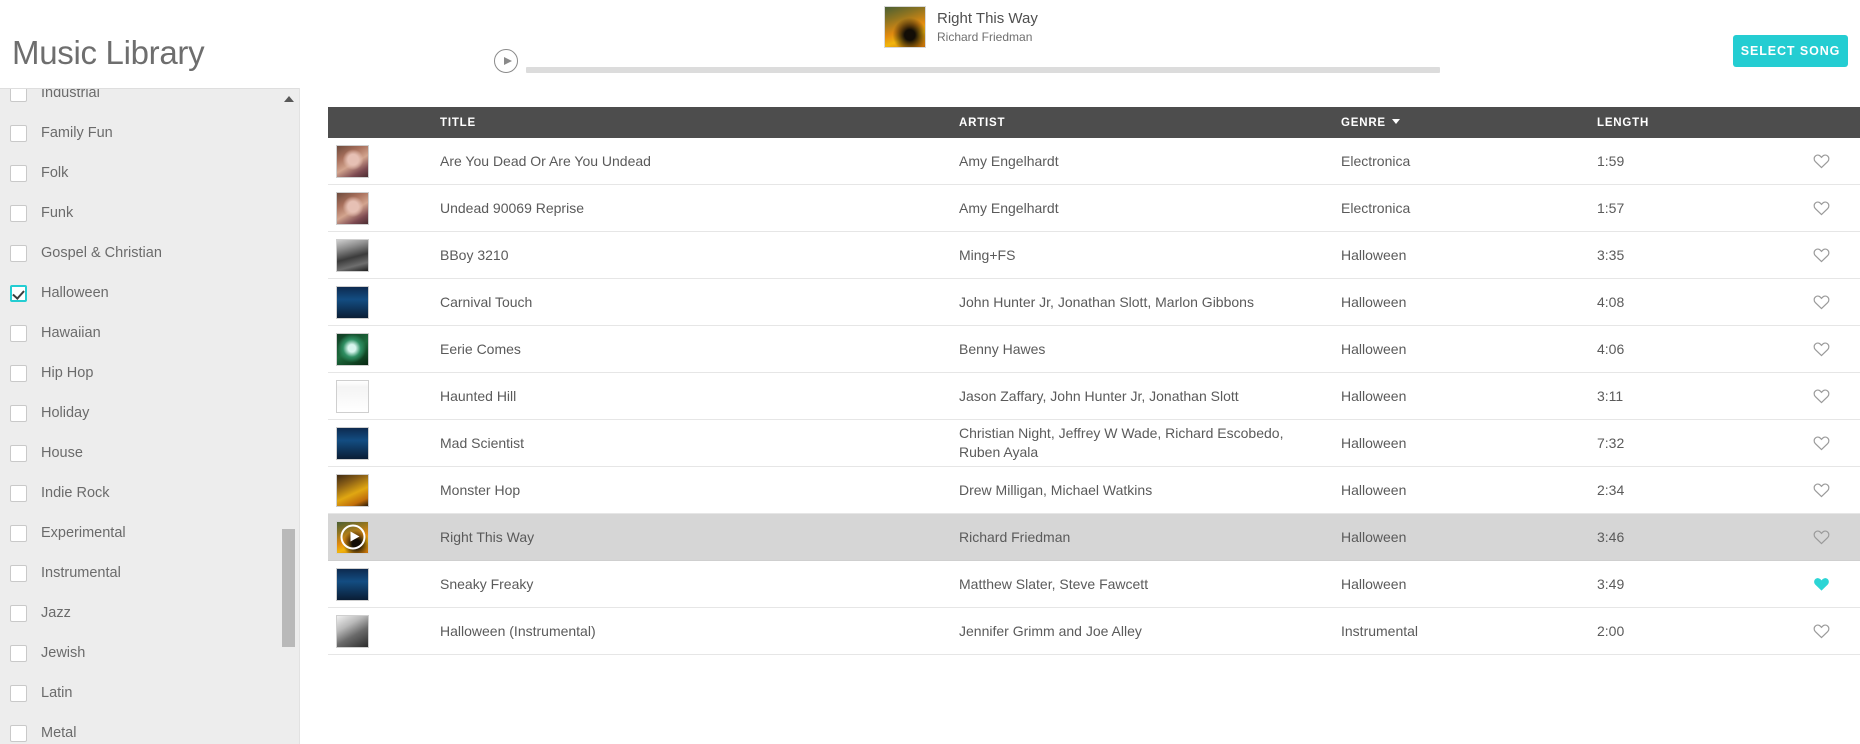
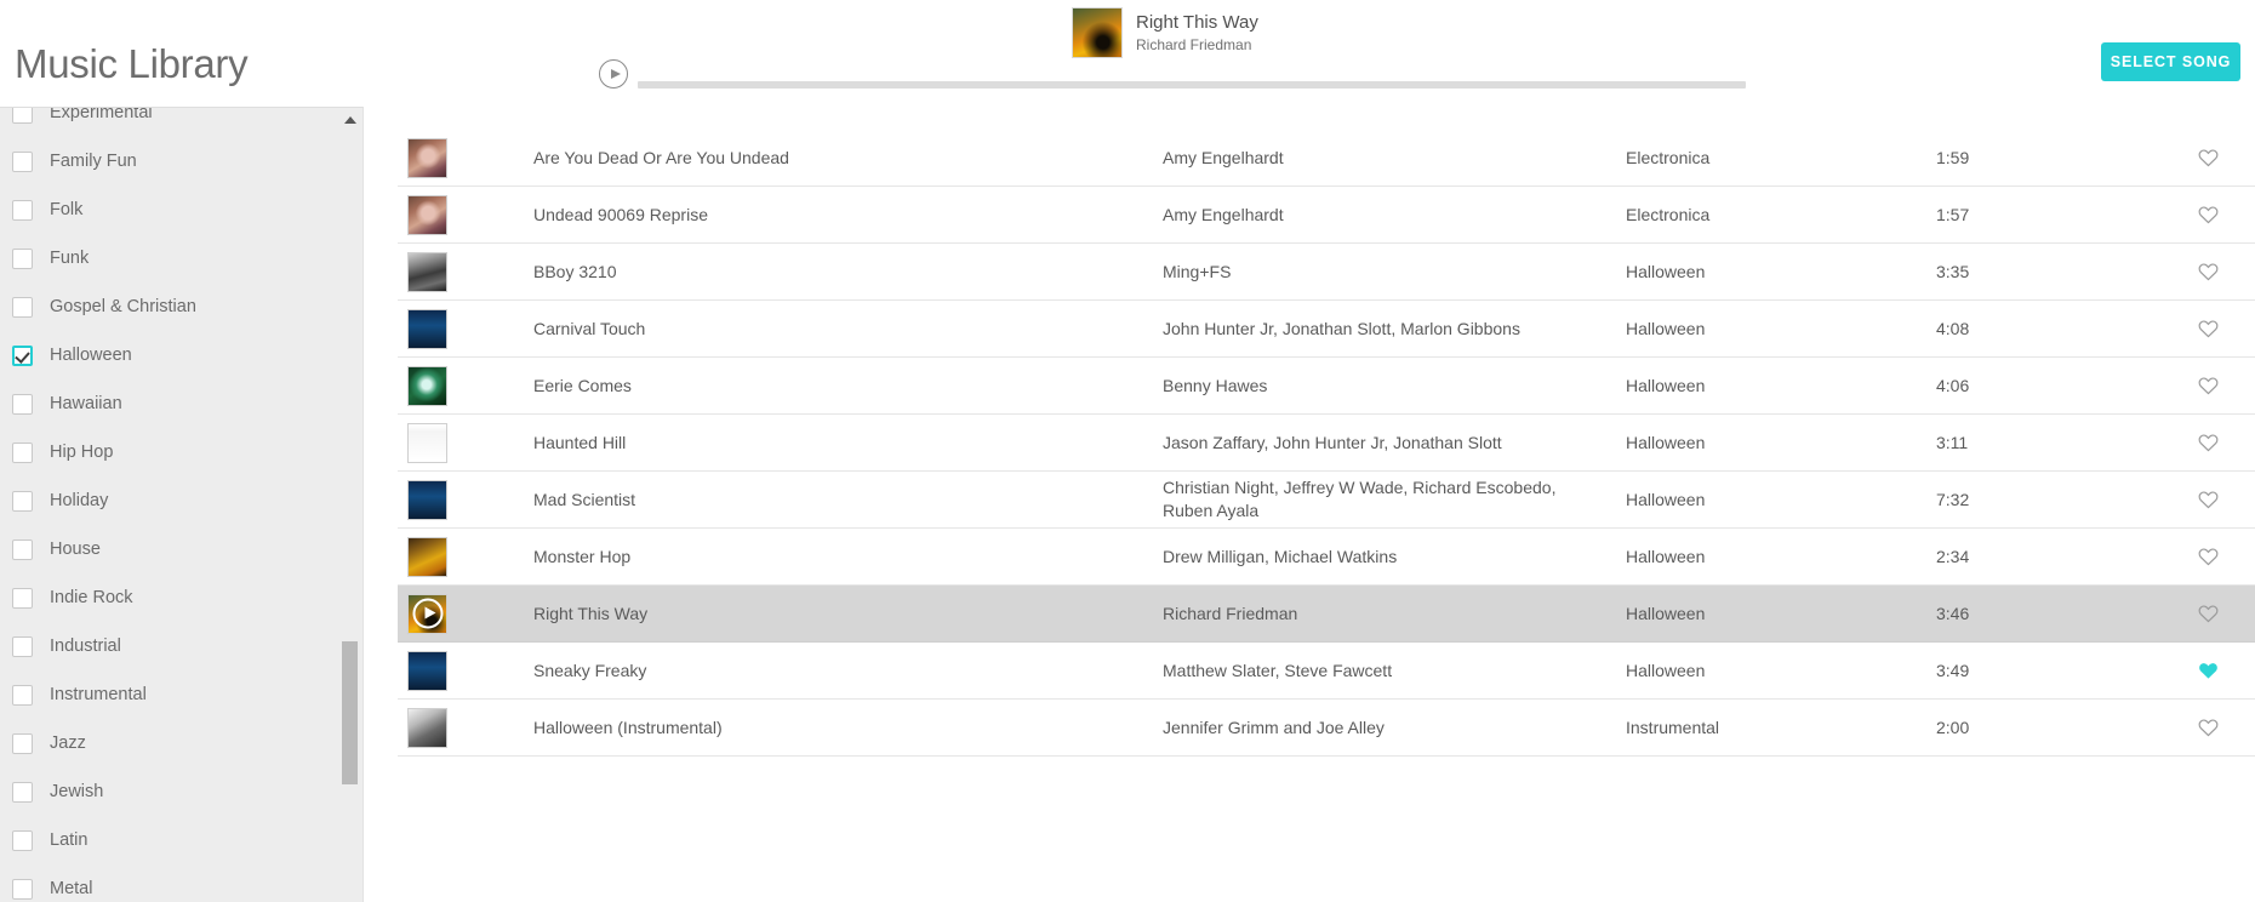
  Music Library
  Right This Way
  Richard Friedman
  SELECT SONG
- Industrial
+ Experimental
  Family Fun
  Folk
  Funk
  Gospel & Christian
  Halloween
  Hawaiian
  Hip Hop
  Holiday
  House
  Indie Rock
- Experimental
+ Industrial
  Instrumental
  Jazz
  Jewish
  Latin
  Metal
- TITLE
- ARTIST
- GENRE
- LENGTH
  Are You Dead Or Are You Undead
  Amy Engelhardt
  Electronica
  1:59
  Undead 90069 Reprise
  Amy Engelhardt
  Electronica
  1:57
  BBoy 3210
  Ming+FS
  Halloween
  3:35
  Carnival Touch
  John Hunter Jr, Jonathan Slott, Marlon Gibbons
  Halloween
  4:08
  Eerie Comes
  Benny Hawes
  Halloween
  4:06
  Haunted Hill
  Jason Zaffary, John Hunter Jr, Jonathan Slott
  Halloween
  3:11
  Mad Scientist
  Christian Night, Jeffrey W Wade, Richard Escobedo, Ruben Ayala
  Halloween
  7:32
  Monster Hop
  Drew Milligan, Michael Watkins
  Halloween
  2:34
  Right This Way
  Richard Friedman
  Halloween
  3:46
  Sneaky Freaky
  Matthew Slater, Steve Fawcett
  Halloween
  3:49
  Halloween (Instrumental)
  Jennifer Grimm and Joe Alley
  Instrumental
  2:00
